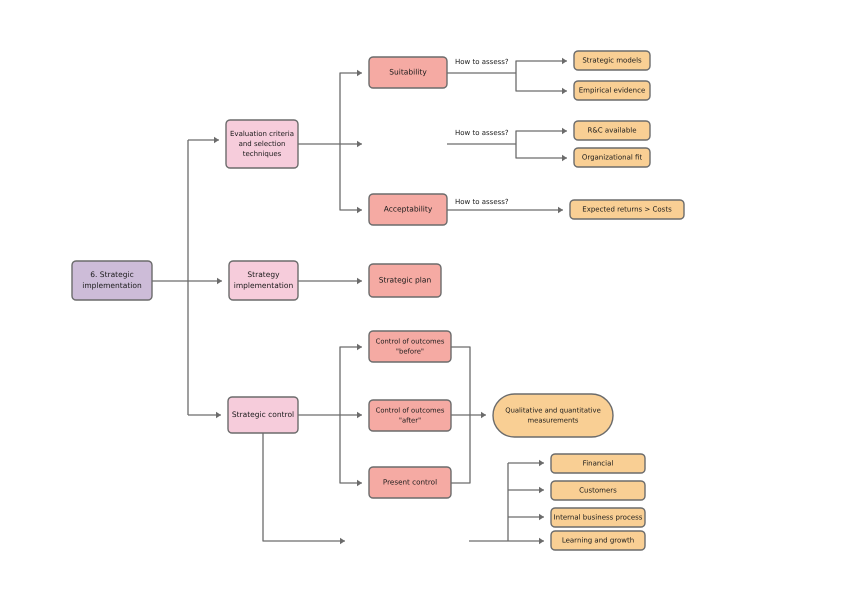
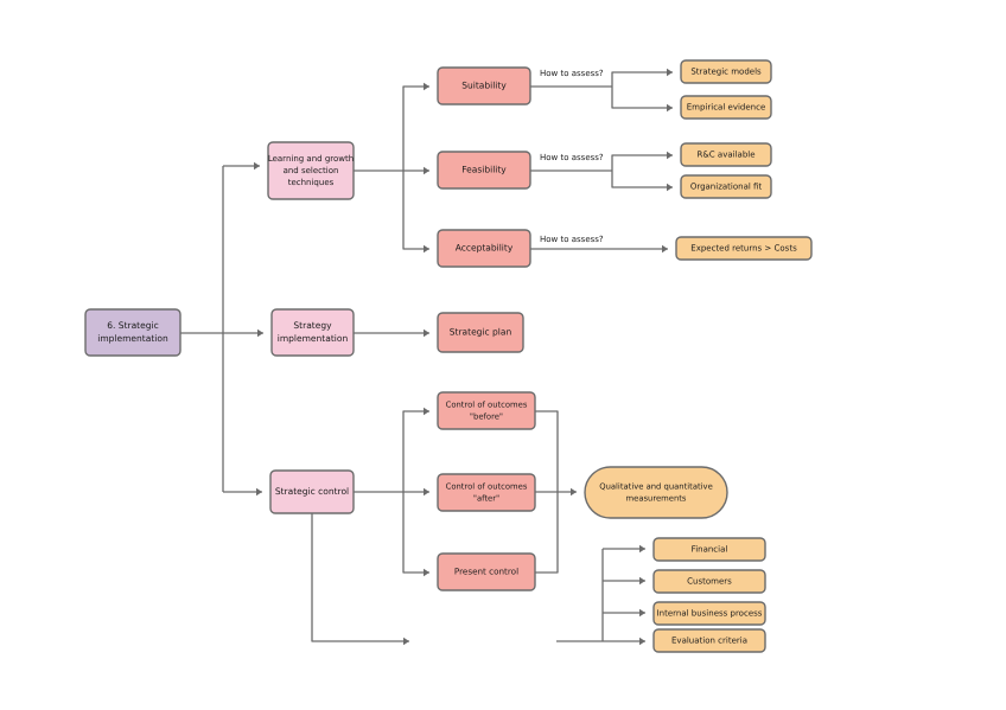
  6. Strategic
  implementation
- Evaluation criteria
+ Learning and growth
  and selection
  techniques
  Strategy
  implementation
  Strategic control
  Suitability
+ Feasibility
  Acceptability
  Strategic plan
  Control of outcomes
  "before"
  Control of outcomes
  "after"
  Present control
  Strategic models
  Empirical evidence
  R&C available
  Organizational fit
  Expected returns > Costs
  Qualitative and quantitative
  measurements
  Financial
  Customers
  Internal business process
- Learning and growth
+ Evaluation criteria
  How to assess?
  How to assess?
  How to assess?
